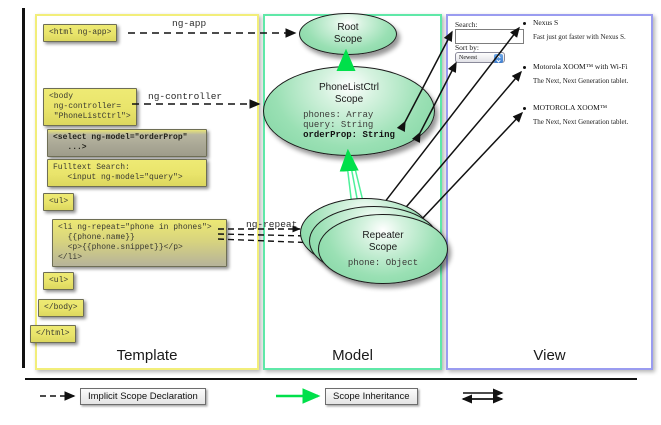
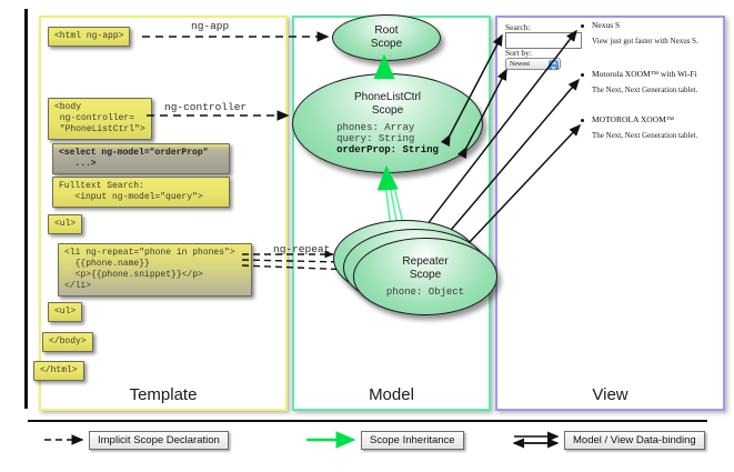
  Template
  <html ng-app>
  <body
  ng-controller=
  "PhoneListCtrl">
  <select ng-model="orderProp"
  ...>
  Fulltext Search:
  <input ng-model="query">
  <ul>
  <li ng-repeat="phone in phones">
  {{phone.name}}
  <p>{{phone.snippet}}</p>
  </li>
  <ul>
  </body>
  </html>
  Model
  Root
  Scope
  PhoneListCtrl
  Scope
  phones: Array
  query: String
  orderProp: String
  Repeater
  Scope
  phone: Object
  View
  Search:
  Sort by:
  Nexus S
- Fast just got faster with Nexus S.
+ View just got faster with Nexus S.
  Motorola XOOM™ with Wi-Fi
  The Next, Next Generation tablet.
  MOTOROLA XOOM™
  The Next, Next Generation tablet.
  ng-app
  ng-controller
  ng-repeat
  Implicit Scope Declaration
  Scope Inheritance
+ Model / View Data-binding
